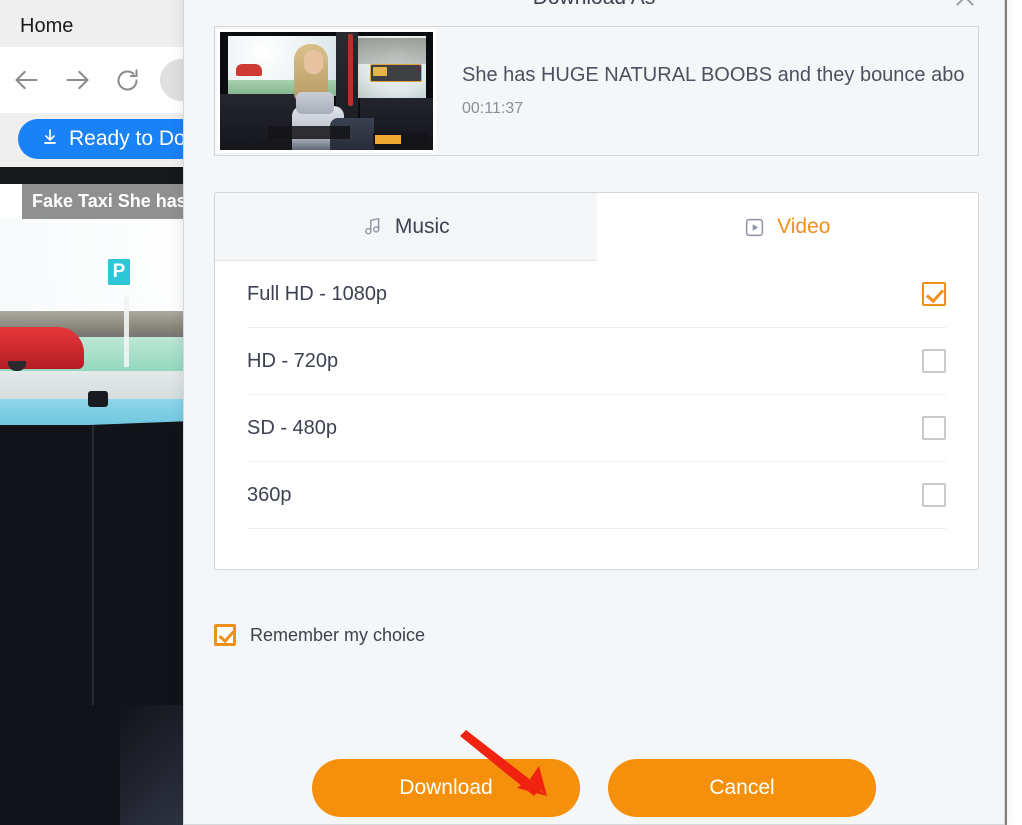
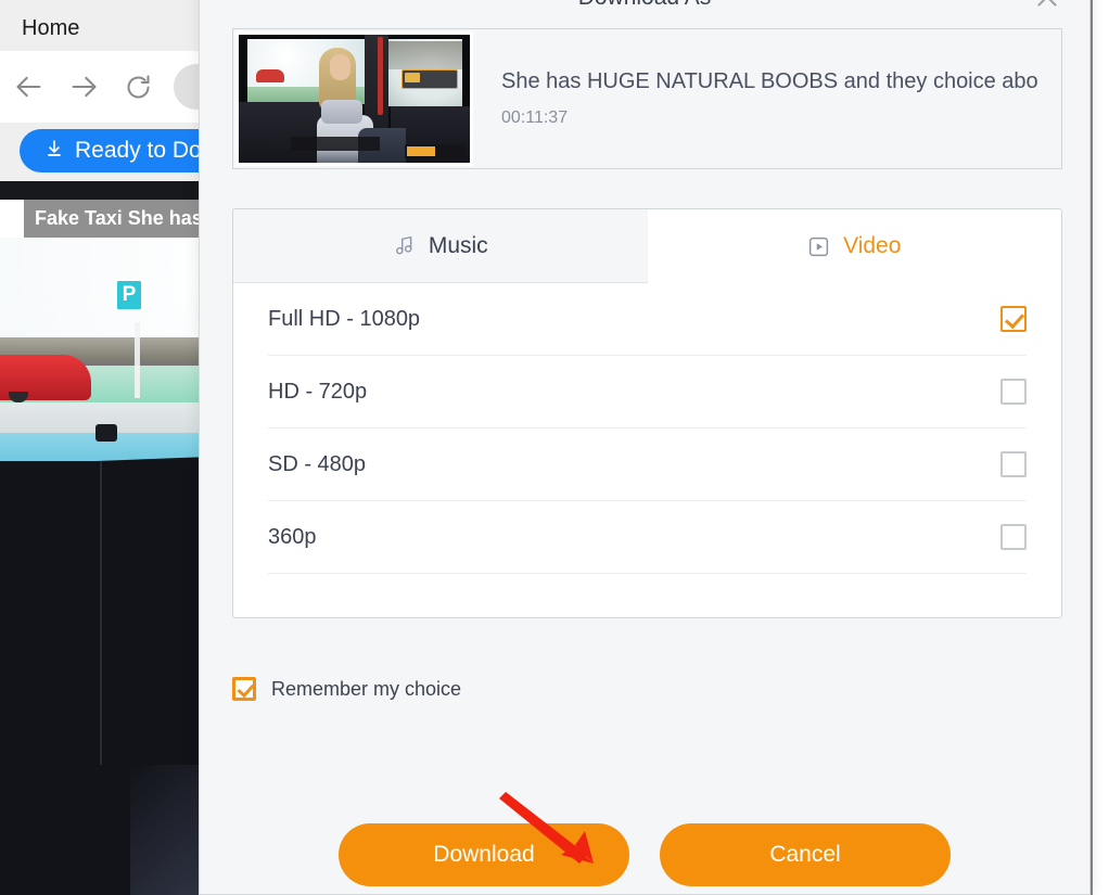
  Home
  Ready to Do
  Fake Taxi She has
  P
- She has HUGE NATURAL BOOBS and they bounce abo
+ She has HUGE NATURAL BOOBS and they choice abo
  00:11:37
  Music
  Video
  Full HD - 1080p
  HD - 720p
  SD - 480p
  360p
  Remember my choice
  Download
  Cancel
